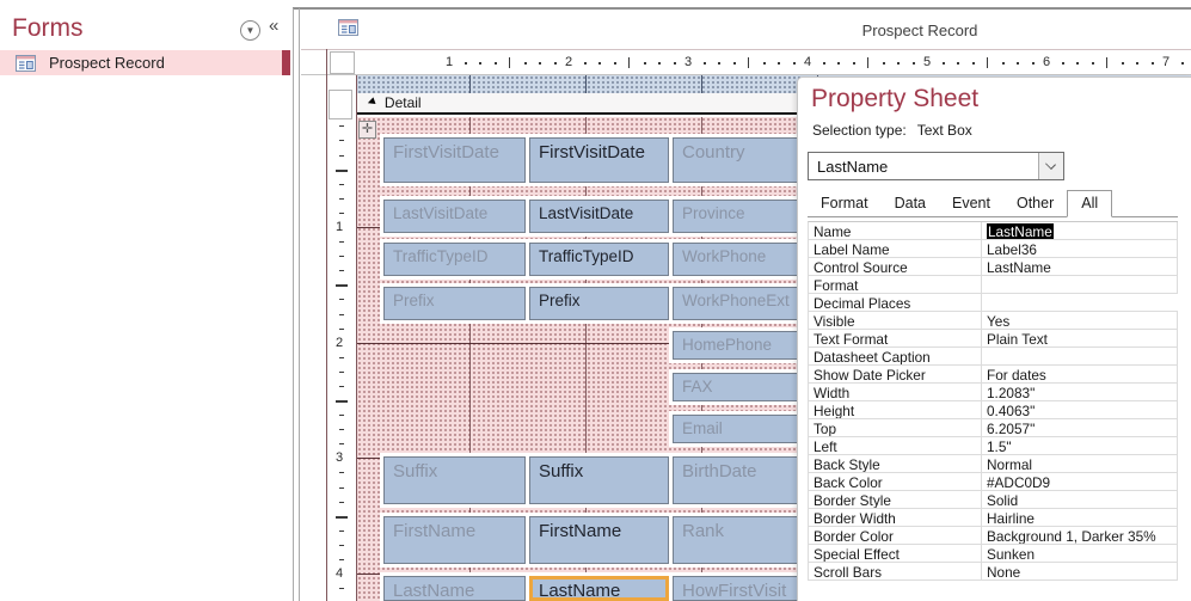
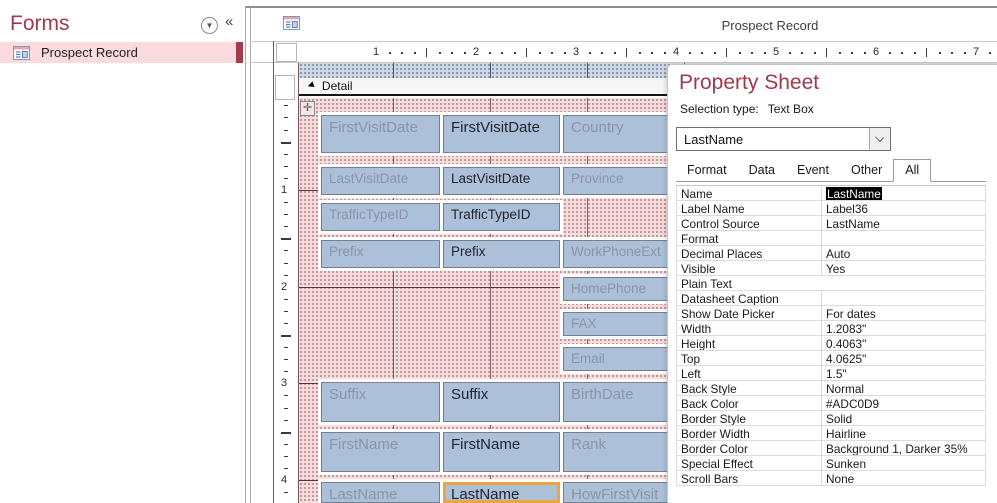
  Forms
  ▼
  «
  Prospect Record
  Prospect Record
  1
  2
  3
  4
  5
  6
  7
  1
  2
  3
  4
  Detail
  ✛
  FirstVisitDate
  FirstVisitDate
  Country
  LastVisitDate
  LastVisitDate
  Province
  TrafficTypeID
  TrafficTypeID
- WorkPhone
  Prefix
  Prefix
  WorkPhoneExt
  HomePhone
  FAX
  Email
  Suffix
  Suffix
  BirthDate
  FirstName
  FirstName
  Rank
  LastName
  LastName
  HowFirstVisit
  Property Sheet
  Selection type: Text Box
  LastName
  Format
  Data
  Event
  Other
  All
  Name
  LastName
  Label Name
  Label36
  Control Source
  LastName
  Format
  Decimal Places
+ Auto
  Visible
  Yes
- Text Format
  Plain Text
  Datasheet Caption
  Show Date Picker
  For dates
  Width
  1.2083"
  Height
  0.4063"
  Top
- 6.2057"
+ 4.0625"
  Left
  1.5"
  Back Style
  Normal
  Back Color
  #ADC0D9
  Border Style
  Solid
  Border Width
  Hairline
  Border Color
  Background 1, Darker 35%
  Special Effect
  Sunken
  Scroll Bars
  None
